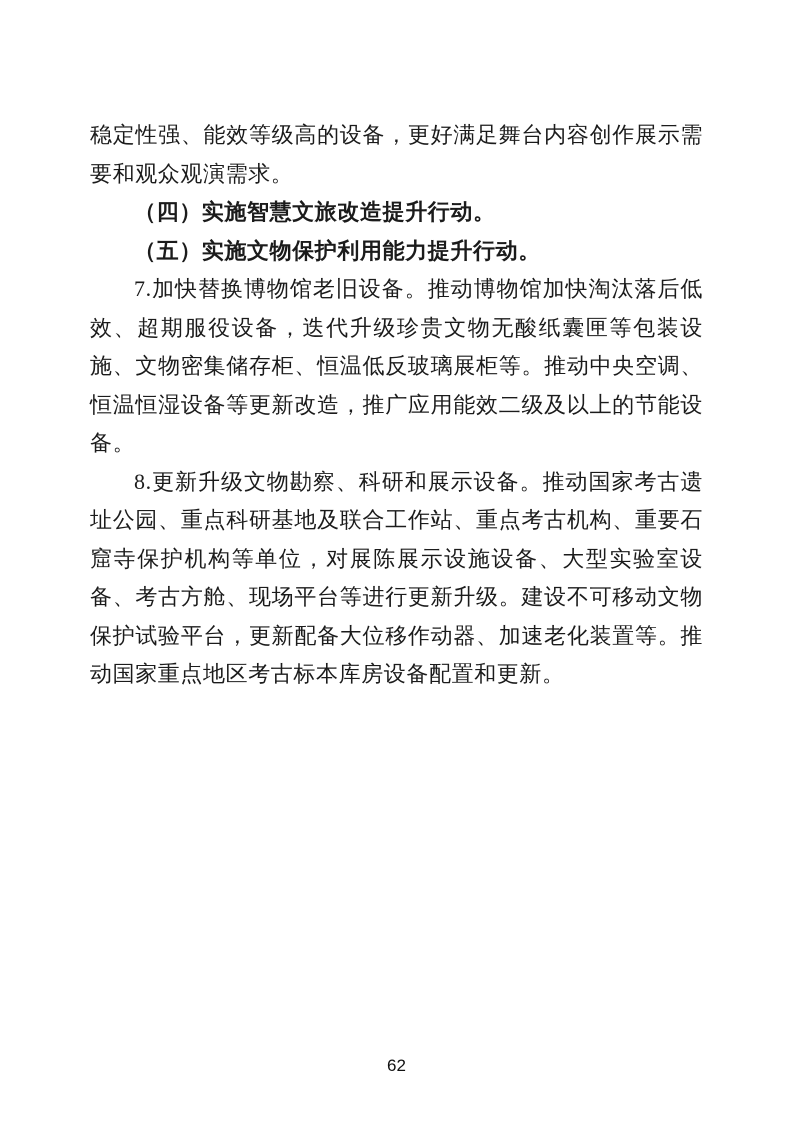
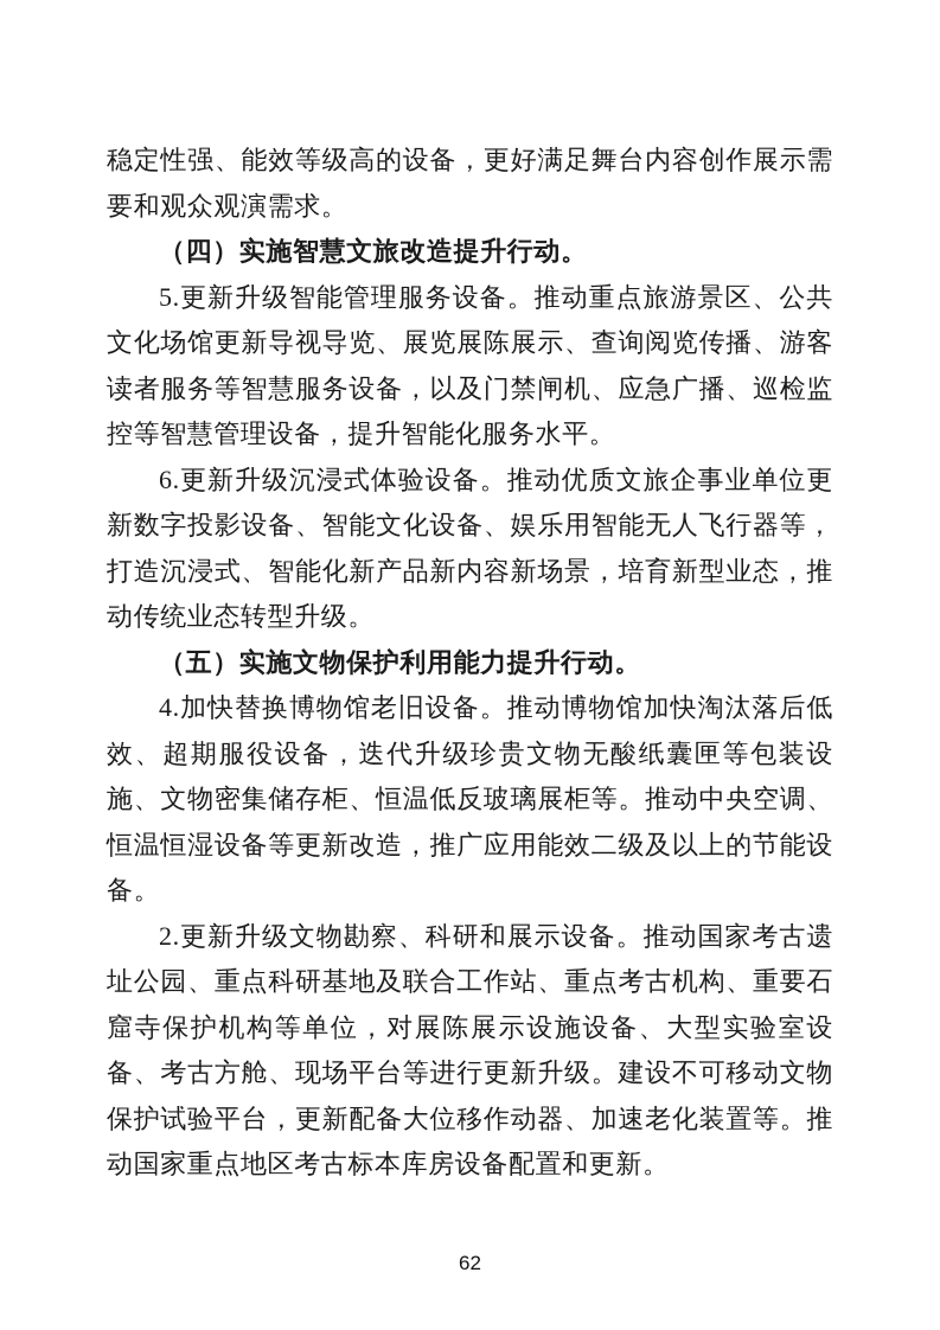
  稳定性强、能效等级高的设备，更好满足舞台内容创作展示需要和观众观演需求。
  （四）实施智慧文旅改造提升行动。
+ 5.更新升级智能管理服务设备。推动重点旅游景区、公共文化场馆更新导视导览、展览展陈展示、查询阅览传播、游客读者服务等智慧服务设备，以及门禁闸机、应急广播、巡检监控等智慧管理设备，提升智能化服务水平。
+ 6.更新升级沉浸式体验设备。推动优质文旅企事业单位更新数字投影设备、智能文化设备、娱乐用智能无人飞行器等，打造沉浸式、智能化新产品新内容新场景，培育新型业态，推动传统业态转型升级。
  （五）实施文物保护利用能力提升行动。
- 7.加快替换博物馆老旧设备。推动博物馆加快淘汰落后低效、超期服役设备，迭代升级珍贵文物无酸纸囊匣等包装设施、文物密集储存柜、恒温低反玻璃展柜等。推动中央空调、恒温恒湿设备等更新改造，推广应用能效二级及以上的节能设备。
+ 4.加快替换博物馆老旧设备。推动博物馆加快淘汰落后低效、超期服役设备，迭代升级珍贵文物无酸纸囊匣等包装设施、文物密集储存柜、恒温低反玻璃展柜等。推动中央空调、恒温恒湿设备等更新改造，推广应用能效二级及以上的节能设备。
- 8.更新升级文物勘察、科研和展示设备。推动国家考古遗址公园、重点科研基地及联合工作站、重点考古机构、重要石窟寺保护机构等单位，对展陈展示设施设备、大型实验室设备、考古方舱、现场平台等进行更新升级。建设不可移动文物保护试验平台，更新配备大位移作动器、加速老化装置等。推动国家重点地区考古标本库房设备配置和更新。
+ 2.更新升级文物勘察、科研和展示设备。推动国家考古遗址公园、重点科研基地及联合工作站、重点考古机构、重要石窟寺保护机构等单位，对展陈展示设施设备、大型实验室设备、考古方舱、现场平台等进行更新升级。建设不可移动文物保护试验平台，更新配备大位移作动器、加速老化装置等。推动国家重点地区考古标本库房设备配置和更新。
  62
